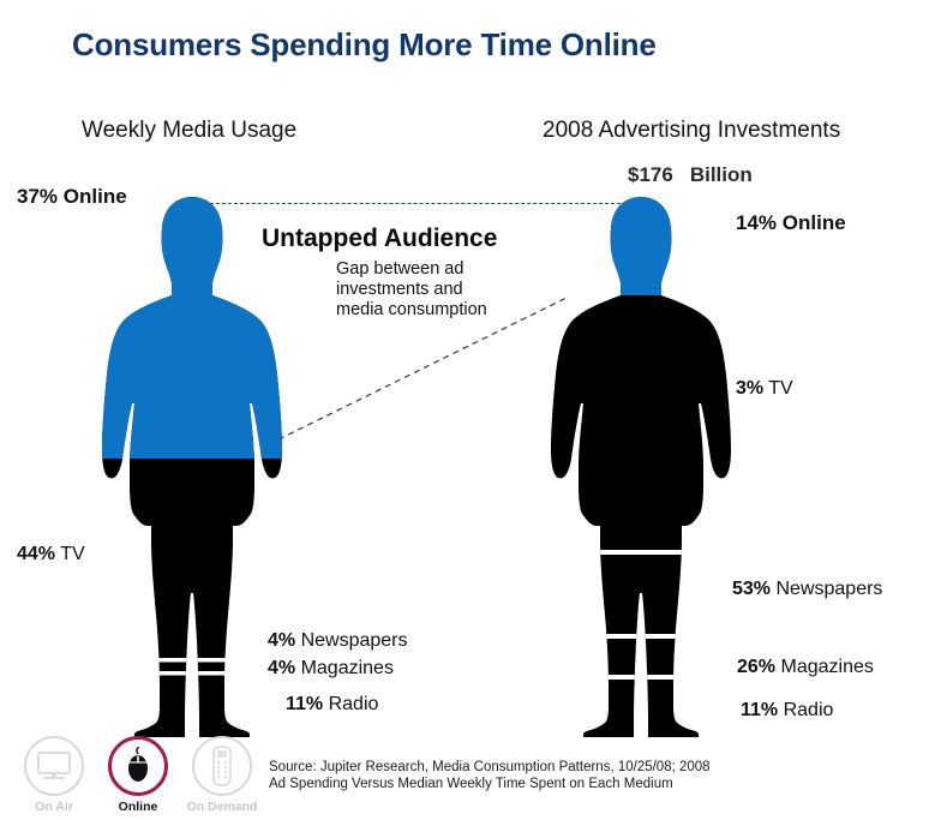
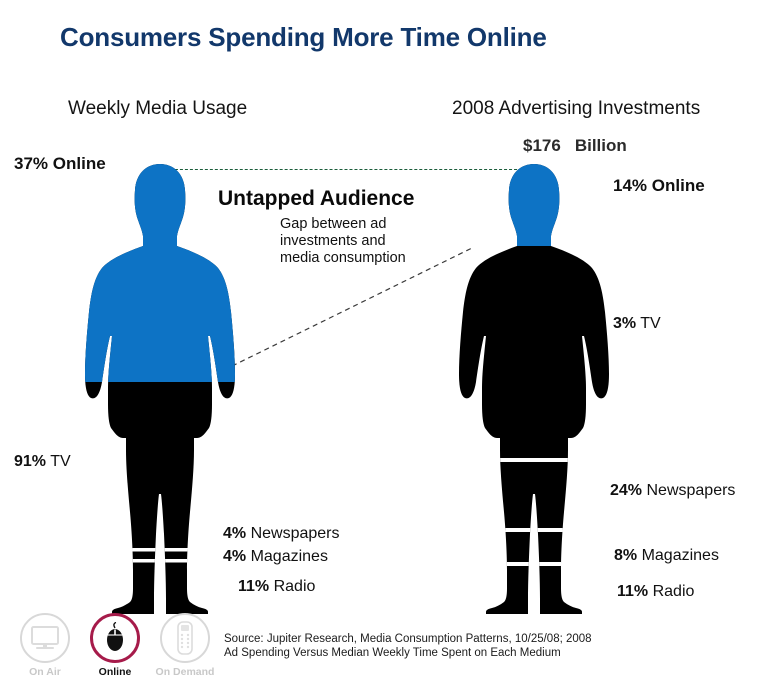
  Consumers Spending More Time Online
  Weekly Media Usage
  2008 Advertising Investments
  $176 Billion
  37% Online
- 44% TV
+ 91% TV
  4% Newspapers
  4% Magazines
  11% Radio
  14% Online
  3% TV
- 53% Newspapers
+ 24% Newspapers
- 26% Magazines
+ 8% Magazines
  11% Radio
  Untapped Audience
  Gap between ad investments and media consumption
  On Air
  Online
  On Demand
  Source: Jupiter Research, Media Consumption Patterns, 10/25/08; 2008
  Ad Spending Versus Median Weekly Time Spent on Each Medium
